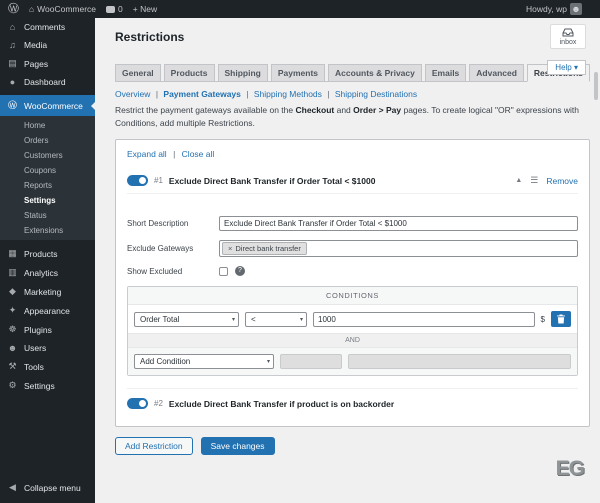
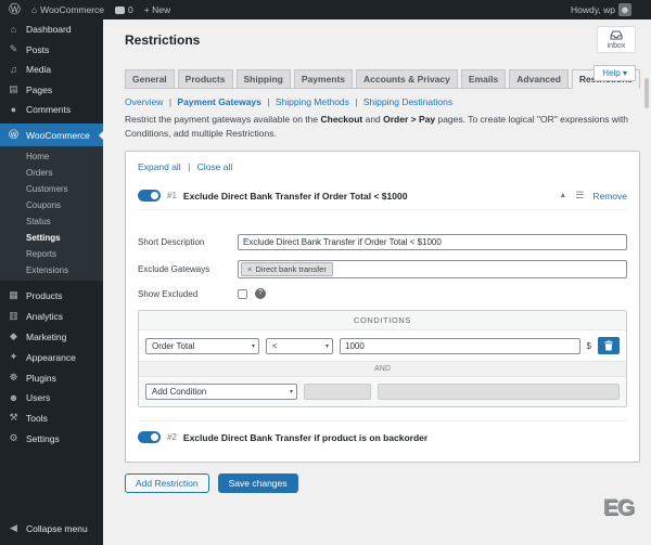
  Ⓦ
  ⌂
  WooCommerce
  0
  + New
  Howdy, wp
  ☻
  ⌂
- Comments
+ Dashboard
+ ✎
+ Posts
  ♫
  Media
  ▤
  Pages
  ●
- Dashboard
+ Comments
  Ⓦ
  WooCommerce
  Home
  Orders
  Customers
  Coupons
- Reports
+ Status
  Settings
- Status
+ Reports
  Extensions
  ▦
  Products
  ▥
  Analytics
  ◆
  Marketing
  ✦
  Appearance
  ☸
  Plugins
  ☻
  Users
  ⚒
  Tools
  ⚙
  Settings
  ◀
  Collapse menu
  Restrictions
  Help ▾
  General
  Products
  Shipping
  Payments
  Accounts & Privacy
  Emails
  Advanced
  Overview | Payment Gateways | Shipping Methods | Shipping Destinations
  Restrict the payment gateways available on the Checkout and Order > Pay pages. To create logical "OR" expressions with Conditions, add multiple Restrictions.
  Expand all | Close all
  #1
  Exclude Direct Bank Transfer if Order Total < $1000
  ☰
  Remove
  Short Description
  Exclude Direct Bank Transfer if Order Total < $1000
  Exclude Gateways
  ×
  Direct bank transfer
  Show Excluded
  CONDITIONS
  Order Total
  <
  1000
  $
  Add Condition
  #2
  Exclude Direct Bank Transfer if product is on backorder
  Add Restriction
  Save changes
  EG
